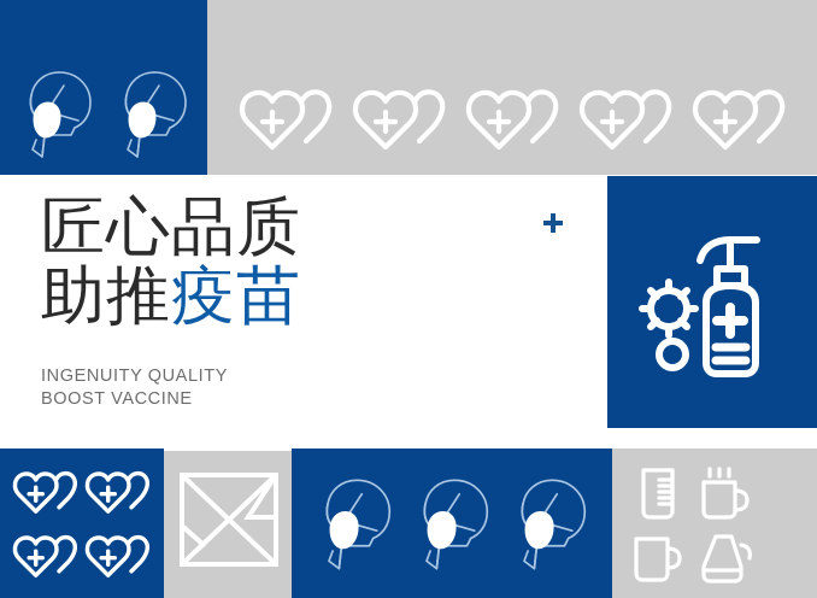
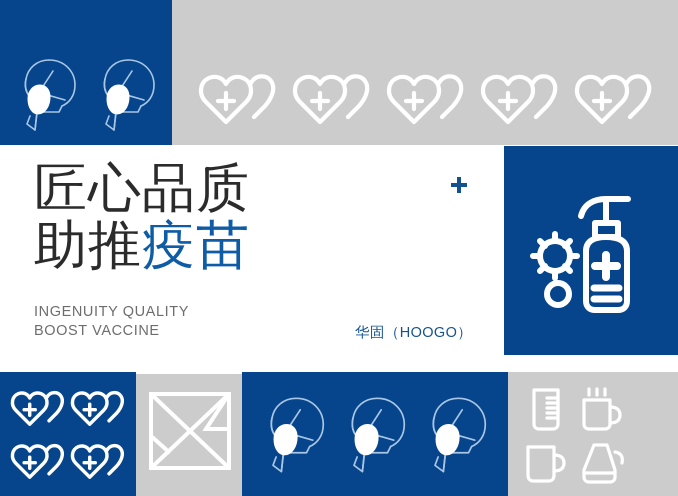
  匠心品质
  助推疫苗
  INGENUITY QUALITY
  BOOST VACCINE
+ 华固（HOOGO）
